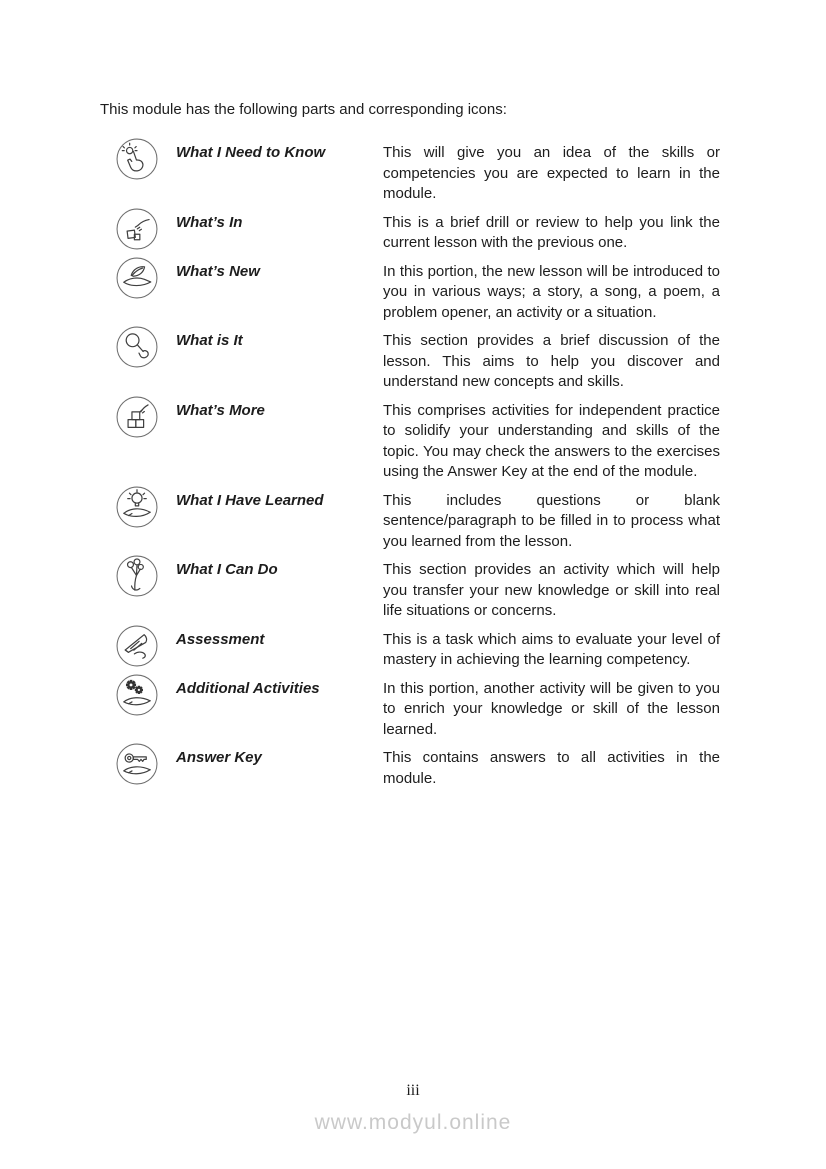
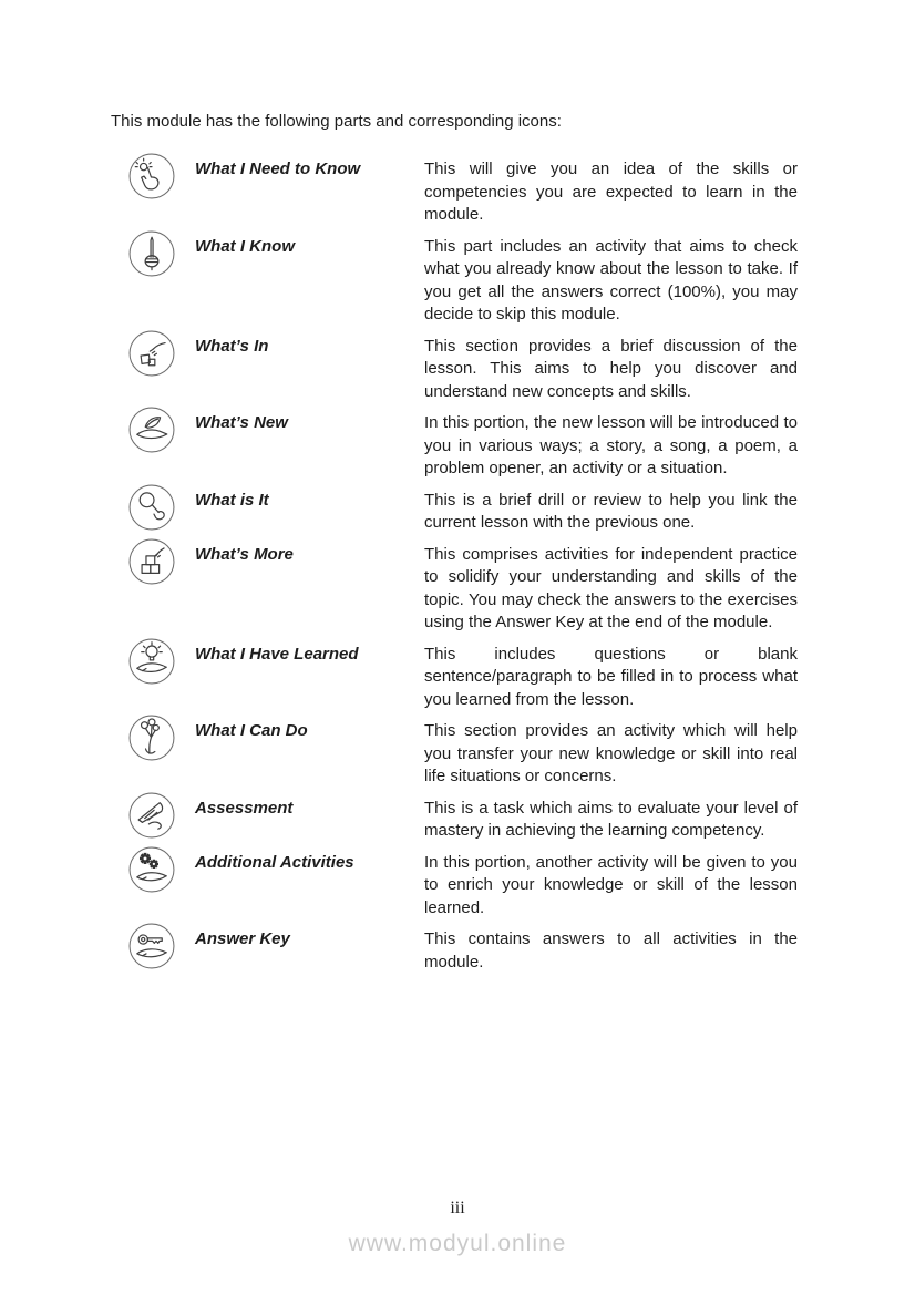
  This module has the following parts and corresponding icons:
  What I Need to Know
  This will give you an idea of the skills or competencies you are expected to learn in the module.
+ What I Know
+ This part includes an activity that aims to check what you already know about the lesson to take. If you get all the answers correct (100%), you may decide to skip this module.
  What’s In
- This is a brief drill or review to help you link the current lesson with the previous one.
+ This section provides a brief discussion of the lesson. This aims to help you discover and understand new concepts and skills.
  What’s New
  In this portion, the new lesson will be introduced to you in various ways; a story, a song, a poem, a problem opener, an activity or a situation.
  What is It
- This section provides a brief discussion of the lesson. This aims to help you discover and understand new concepts and skills.
+ This is a brief drill or review to help you link the current lesson with the previous one.
  What’s More
  This comprises activities for independent practice to solidify your understanding and skills of the topic. You may check the answers to the exercises using the Answer Key at the end of the module.
  What I Have Learned
  This includes questions or blank sentence/paragraph to be filled in to process what you learned from the lesson.
  What I Can Do
  This section provides an activity which will help you transfer your new knowledge or skill into real life situations or concerns.
  Assessment
  This is a task which aims to evaluate your level of mastery in achieving the learning competency.
  Additional Activities
  In this portion, another activity will be given to you to enrich your knowledge or skill of the lesson learned.
  Answer Key
  This contains answers to all activities in the module.
  iii
  www.modyul.online
